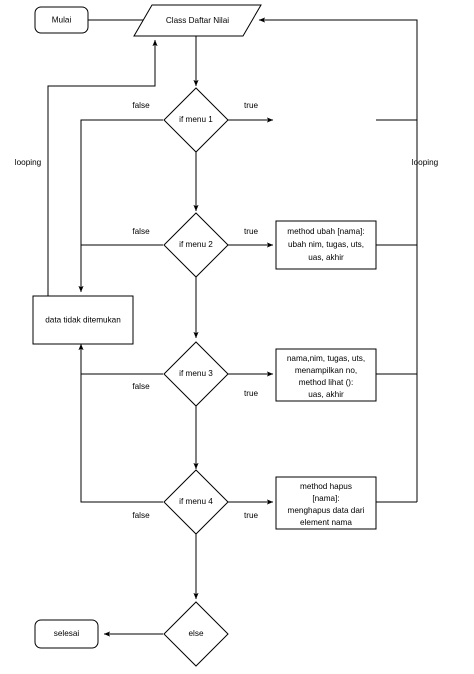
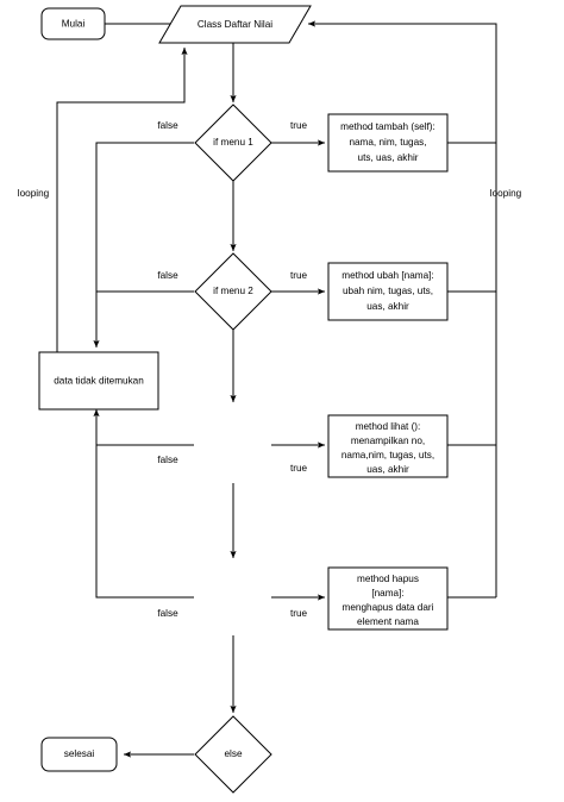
  Mulai
  Class Daftar Nilai
  if menu 1
  if menu 2
- if menu 3
- if menu 4
  else
  data tidak ditemukan
  selesai
+ method tambah (self):
+ nama, nim, tugas,
+ uts, uas, akhir
  method ubah [nama]:
  ubah nim, tugas, uts,
  uas, akhir
- nama,nim, tugas, uts,
+ method lihat ():
  menampilkan no,
- method lihat ():
+ nama,nim, tugas, uts,
  uas, akhir
  method hapus
  [nama]:
  menghapus data dari
  element nama
  false
  true
  false
  true
  false
  true
  false
  true
  looping
  looping
